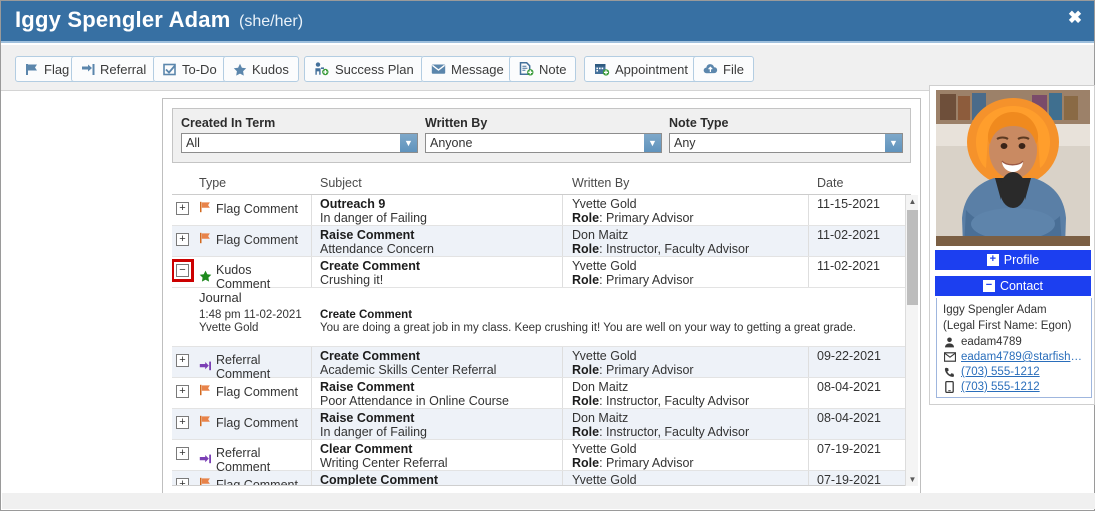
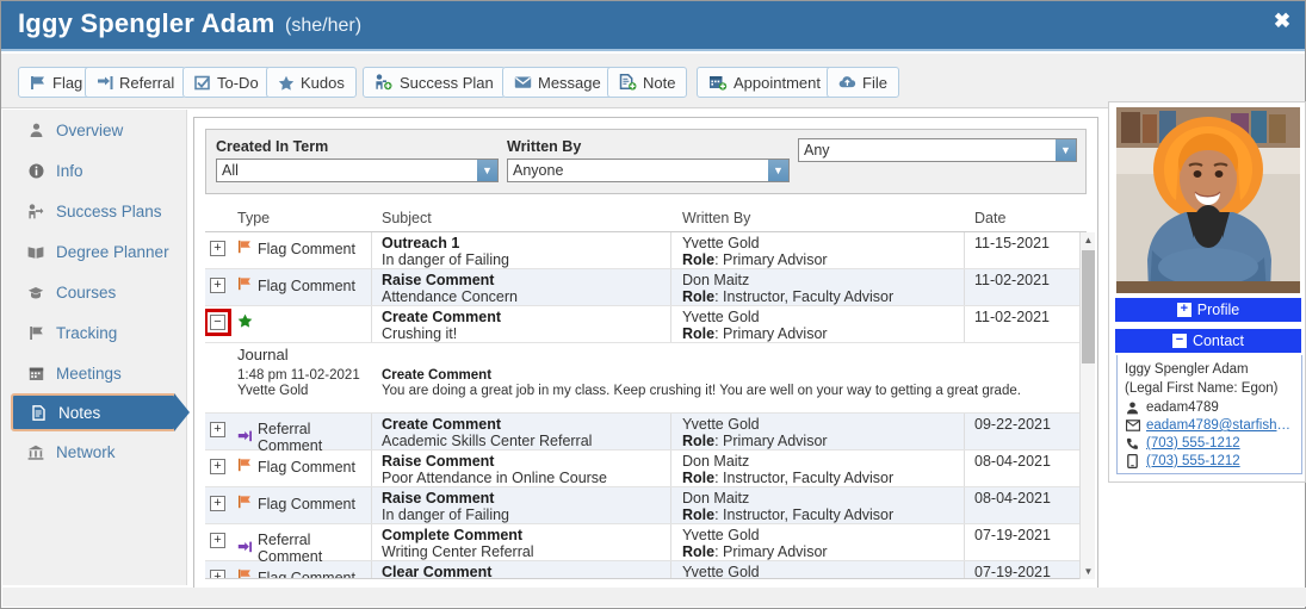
  Iggy Spengler Adam
  (she/her)
  ✖
  Flag
  Referral
  To-Do
  Kudos
  Success Plan
  Message
  Note
  Appointment
  File
+ Overview
+ Info
+ Success Plans
+ Degree Planner
+ Courses
+ Tracking
+ Meetings
+ Notes
+ Network
  Created In Term
  All
  ▼
  Written By
  Anyone
  ▼
- Note Type
  Any
  ▼
  Type
  Subject
  Written By
  Date
  +
  Flag Comment
- Outreach 9
+ Outreach 1
  In danger of Failing
  Yvette Gold
  Role: Primary Advisor
  11-15-2021
  +
  Flag Comment
  Raise Comment
  Attendance Concern
  Don Maitz
  Role: Instructor, Faculty Advisor
  11-02-2021
  −
- Kudos Comment
  Create Comment
  Crushing it!
  Yvette Gold
  Role: Primary Advisor
  11-02-2021
  Journal
  1:48 pm 11-02-2021
  Yvette Gold
  Create Comment
  You are doing a great job in my class. Keep crushing it! You are well on your way to getting a great grade.
  +
  Referral Comment
  Create Comment
  Academic Skills Center Referral
  Yvette Gold
  Role: Primary Advisor
  09-22-2021
  +
  Flag Comment
  Raise Comment
  Poor Attendance in Online Course
  Don Maitz
  Role: Instructor, Faculty Advisor
  08-04-2021
  +
  Flag Comment
  Raise Comment
  In danger of Failing
  Don Maitz
  Role: Instructor, Faculty Advisor
  08-04-2021
  +
  Referral Comment
- Clear Comment
+ Complete Comment
  Writing Center Referral
  Yvette Gold
  Role: Primary Advisor
  07-19-2021
  +
  Flag Comment
- Complete Comment
+ Clear Comment
  Yvette Gold
  07-19-2021
  ▲
  ▼
  +
  Profile
  −
  Contact
  Iggy Spengler Adam
  (Legal First Name: Egon)
  eadam4789
  eadam4789@starfishcol
  (703) 555-1212
  (703) 555-1212
